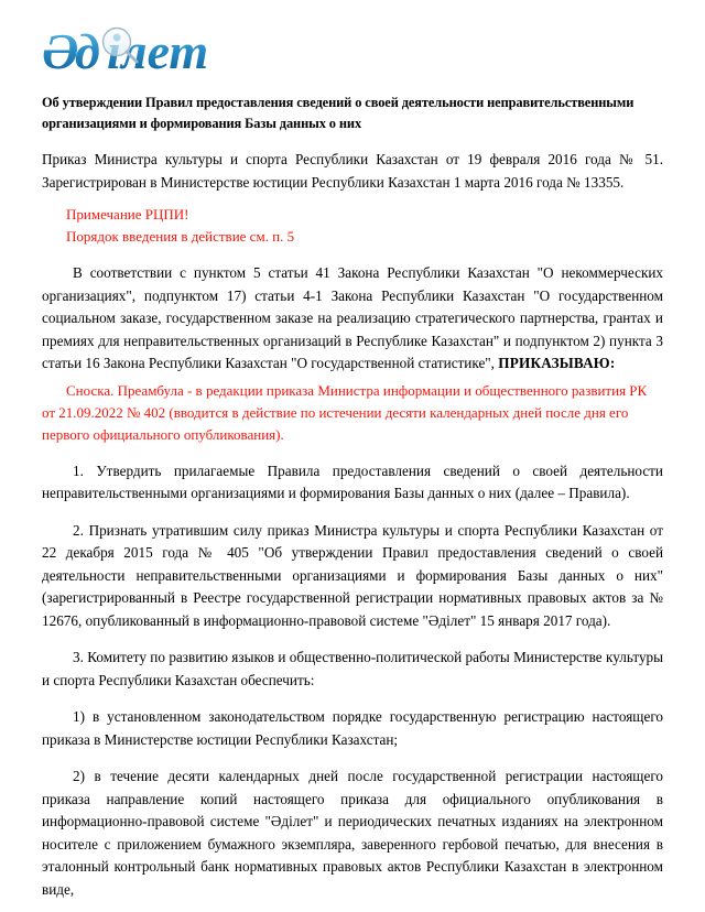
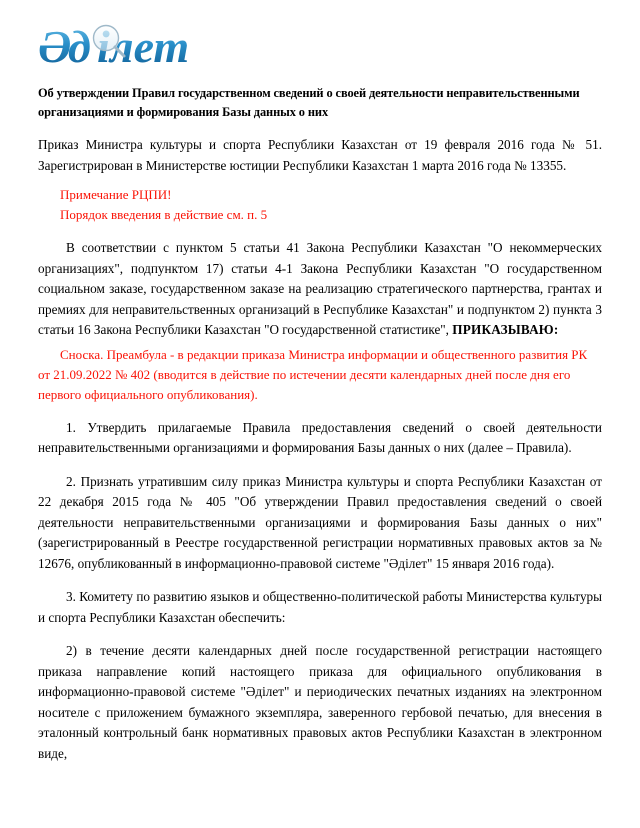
  Ә
  д
  і
  лет
- Об утверждении Правил предоставления сведений о своей деятельности неправительственными организациями и формирования Базы данных о них
+ Об утверждении Правил государственном сведений о своей деятельности неправительственными организациями и формирования Базы данных о них
  Приказ Министра культуры и спорта Республики Казахстан от 19 февраля 2016 года № 51. Зарегистрирован в Министерстве юстиции Республики Казахстан 1 марта 2016 года № 13355.
  Примечание РЦПИ!
  Порядок введения в действие см. п. 5
  В соответствии с пунктом 5 статьи 41 Закона Республики Казахстан "О некоммерческих организациях", подпунктом 17) статьи 4-1 Закона Республики Казахстан "О государственном социальном заказе, государственном заказе на реализацию стратегического партнерства, грантах и премиях для неправительственных организаций в Республике Казахстан" и подпунктом 2) пункта 3 статьи 16 Закона Республики Казахстан "О государственной статистике", ПРИКАЗЫВАЮ:
  Сноска. Преамбула - в редакции приказа Министра информации и общественного развития РК от 21.09.2022 № 402 (вводится в действие по истечении десяти календарных дней после дня его первого официального опубликования).
  1. Утвердить прилагаемые Правила предоставления сведений о своей деятельности неправительственными организациями и формирования Базы данных о них (далее – Правила).
- 2. Признать утратившим силу приказ Министра культуры и спорта Республики Казахстан от 22 декабря 2015 года № 405 "Об утверждении Правил предоставления сведений о своей деятельности неправительственными организациями и формирования Базы данных о них" (зарегистрированный в Реестре государственной регистрации нормативных правовых актов за № 12676, опубликованный в информационно-правовой системе "Әділет" 15 января 2017 года).
+ 2. Признать утратившим силу приказ Министра культуры и спорта Республики Казахстан от 22 декабря 2015 года № 405 "Об утверждении Правил предоставления сведений о своей деятельности неправительственными организациями и формирования Базы данных о них" (зарегистрированный в Реестре государственной регистрации нормативных правовых актов за № 12676, опубликованный в информационно-правовой системе "Әділет" 15 января 2016 года).
- 3. Комитету по развитию языков и общественно-политической работы Министерстве культуры и спорта Республики Казахстан обеспечить:
+ 3. Комитету по развитию языков и общественно-политической работы Министерства культуры и спорта Республики Казахстан обеспечить:
- 1) в установленном законодательством порядке государственную регистрацию настоящего приказа в Министерстве юстиции Республики Казахстан;
  2) в течение десяти календарных дней после государственной регистрации настоящего приказа направление копий настоящего приказа для официального опубликования в информационно-правовой системе "Әділет" и периодических печатных изданиях на электронном носителе с приложением бумажного экземпляра, заверенного гербовой печатью, для внесения в эталонный контрольный банк нормативных правовых актов Республики Казахстан в электронном виде,
